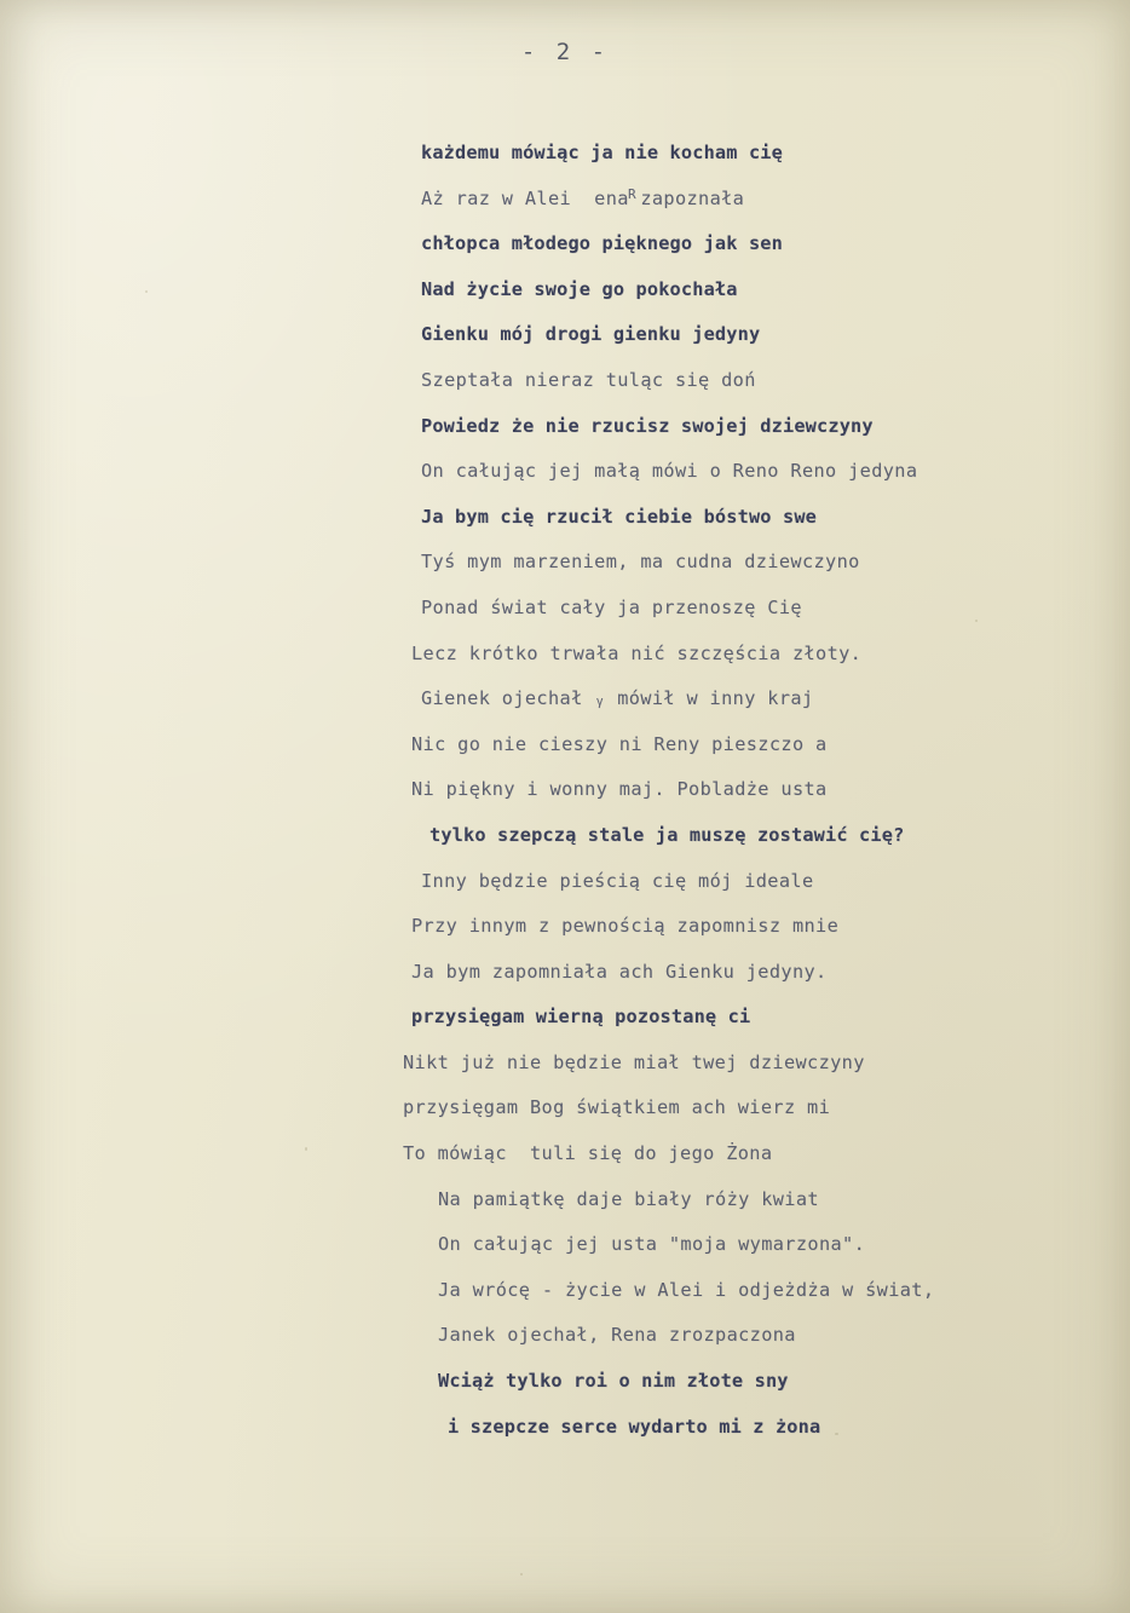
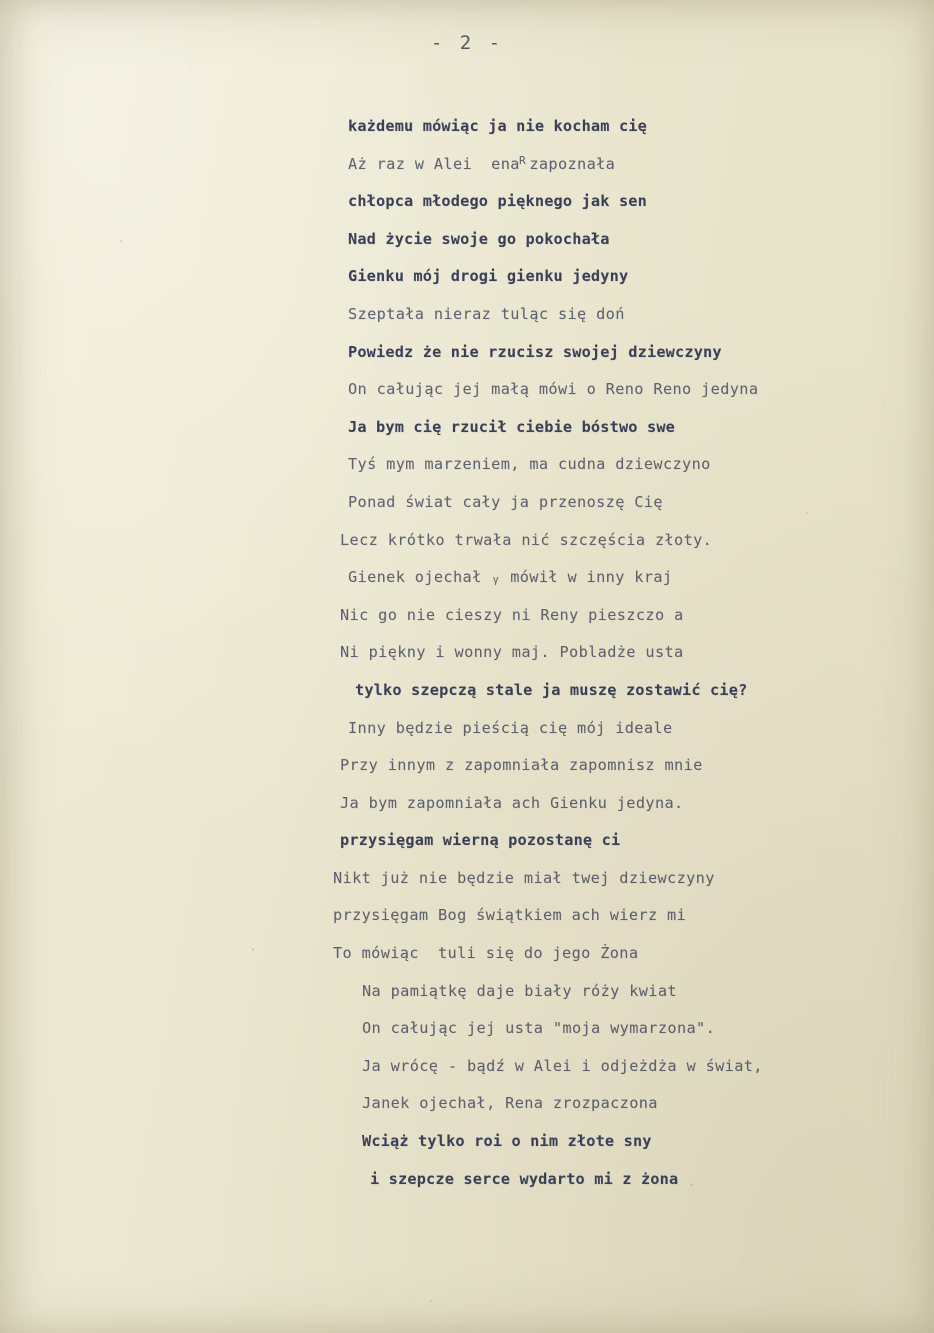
  - 2 -
  każdemu mówiąc ja nie kocham cię
  Aż raz w Alei ena zapoznała
  R
  chłopca młodego pięknego jak sen
  Nad życie swoje go pokochała
  Gienku mój drogi gienku jedyny
  Szeptała nieraz tuląc się doń
  Powiedz że nie rzucisz swojej dziewczyny
  On całując jej małą mówi o Reno Reno jedyna
  Ja bym cię rzucił ciebie bóstwo swe
  Tyś mym marzeniem, ma cudna dziewczyno
  Ponad świat cały ja przenoszę Cię
  Lecz krótko trwała nić szczęścia złoty.
  Gienek ojechał ᵧ mówił w inny kraj
  Nic go nie cieszy ni Reny pieszczo a
  Ni piękny i wonny maj. Pobladże usta
  tylko szepczą stale ja muszę zostawić cię?
  Inny będzie pieścią cię mój ideale
- Przy innym z pewnością zapomnisz mnie
+ Przy innym z zapomniała zapomnisz mnie
- Ja bym zapomniała ach Gienku jedyny.
+ Ja bym zapomniała ach Gienku jedyna.
  przysięgam wierną pozostanę ci
  Nikt już nie będzie miał twej dziewczyny
  przysięgam Bog świątkiem ach wierz mi
  To mówiąc tuli się do jego Żona
  Na pamiątkę daje biały róży kwiat
  On całując jej usta "moja wymarzona".
- Ja wrócę - życie w Alei i odjeżdża w świat,
+ Ja wrócę - bądź w Alei i odjeżdża w świat,
  Janek ojechał, Rena zrozpaczona
  Wciąż tylko roi o nim złote sny
  i szepcze serce wydarto mi z żona
